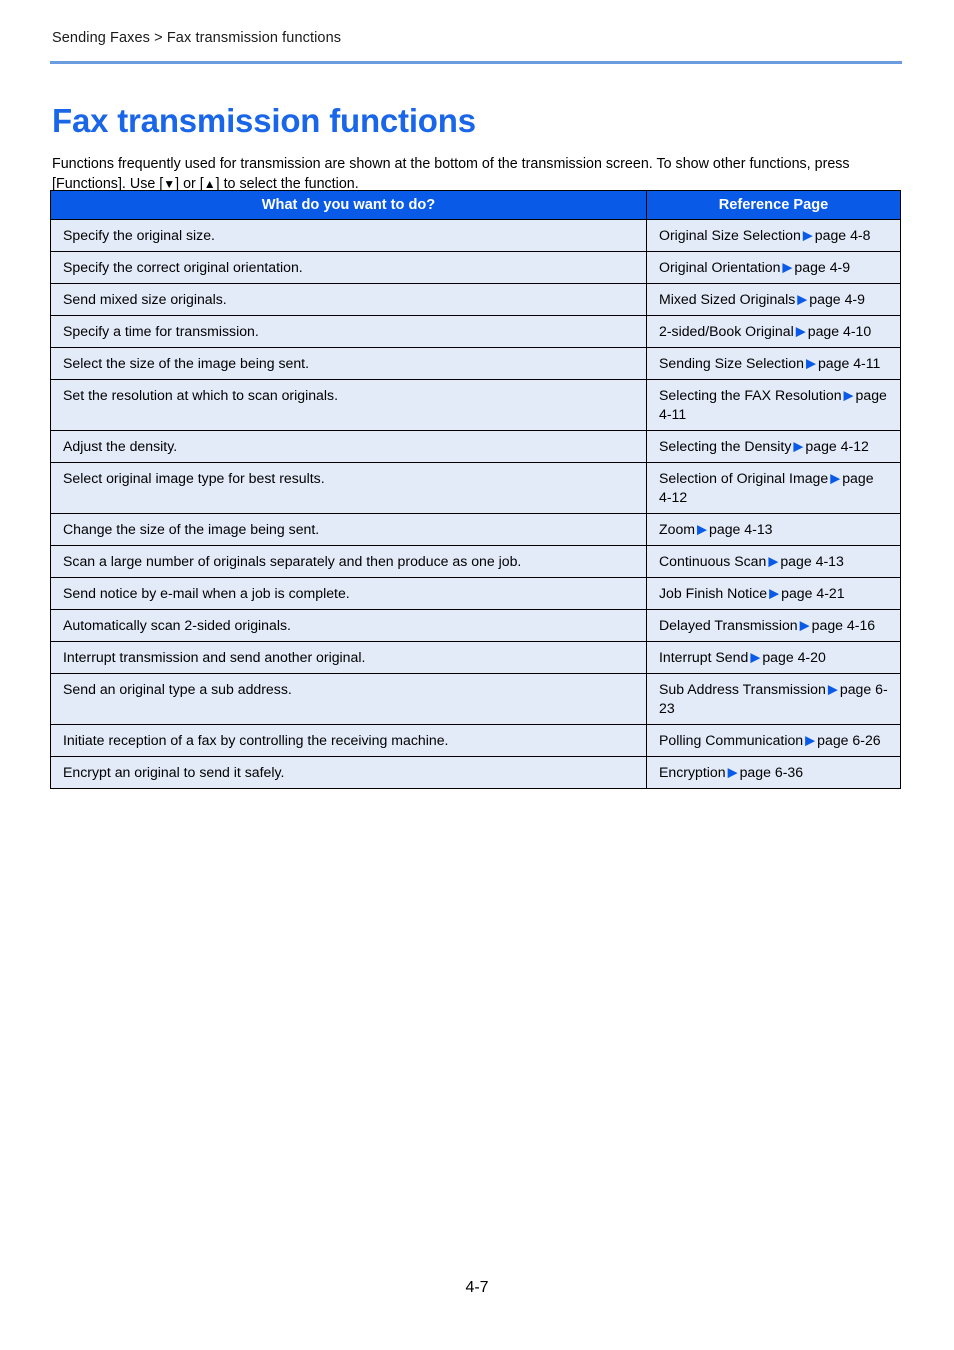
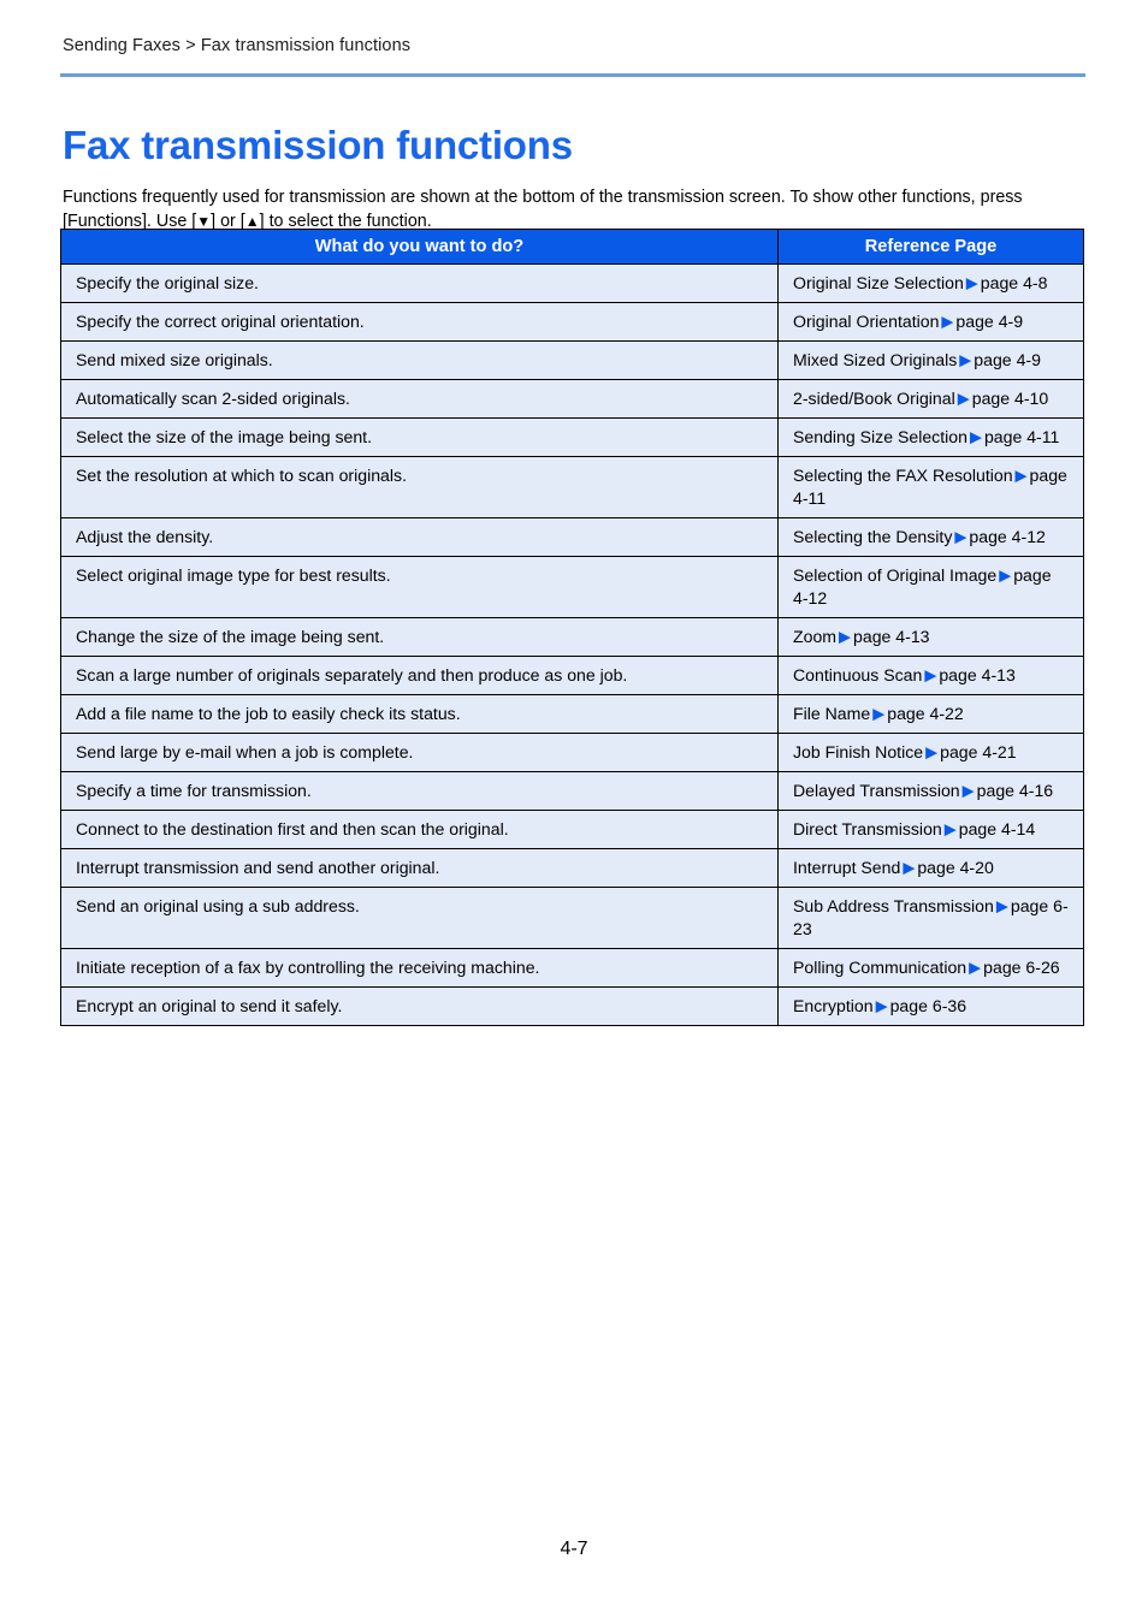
  Sending Faxes > Fax transmission functions
  Fax transmission functions
  Functions frequently used for transmission are shown at the bottom of the transmission screen. To show other functions, press [Functions]. Use [▼] or [▲] to select the function.
  What do you want to do?	Reference Page
  Specify the original size.	Original Size Selection ▶ page 4-8
  Specify the correct original orientation.	Original Orientation ▶ page 4-9
  Send mixed size originals.	Mixed Sized Originals ▶ page 4-9
- Specify a time for transmission.	2-sided/Book Original ▶ page 4-10
+ Automatically scan 2-sided originals.	2-sided/Book Original ▶ page 4-10
  Select the size of the image being sent.	Sending Size Selection ▶ page 4-11
  Set the resolution at which to scan originals.	Selecting the FAX Resolution ▶ page 4-11
  Adjust the density.	Selecting the Density ▶ page 4-12
  Select original image type for best results.	Selection of Original Image ▶ page 4-12
  Change the size of the image being sent.	Zoom ▶ page 4-13
  Scan a large number of originals separately and then produce as one job.	Continuous Scan ▶ page 4-13
+ Add a file name to the job to easily check its status.	File Name ▶ page 4-22
- Send notice by e-mail when a job is complete.	Job Finish Notice ▶ page 4-21
+ Send large by e-mail when a job is complete.	Job Finish Notice ▶ page 4-21
- Automatically scan 2-sided originals.	Delayed Transmission ▶ page 4-16
+ Specify a time for transmission.	Delayed Transmission ▶ page 4-16
+ Connect to the destination first and then scan the original.	Direct Transmission ▶ page 4-14
  Interrupt transmission and send another original.	Interrupt Send ▶ page 4-20
- Send an original type a sub address.	Sub Address Transmission ▶ page 6-23
+ Send an original using a sub address.	Sub Address Transmission ▶ page 6-23
  Initiate reception of a fax by controlling the receiving machine.	Polling Communication ▶ page 6-26
  Encrypt an original to send it safely.	Encryption ▶ page 6-36
  4-7
